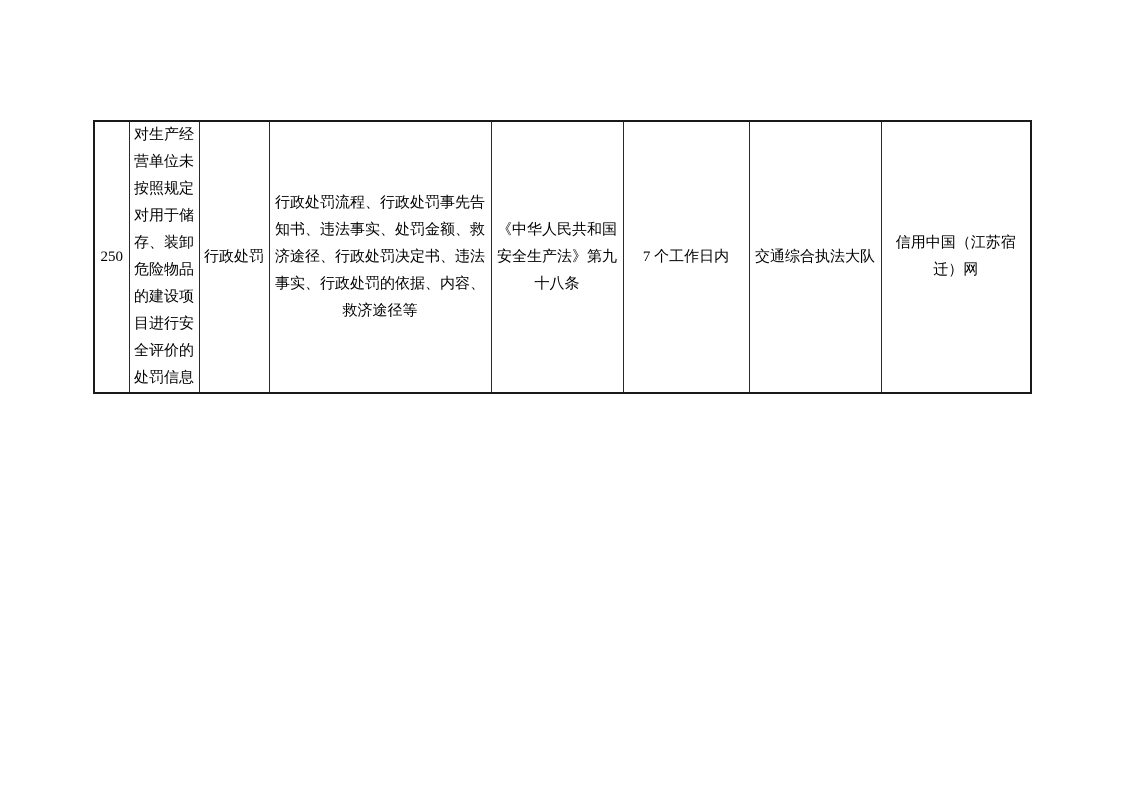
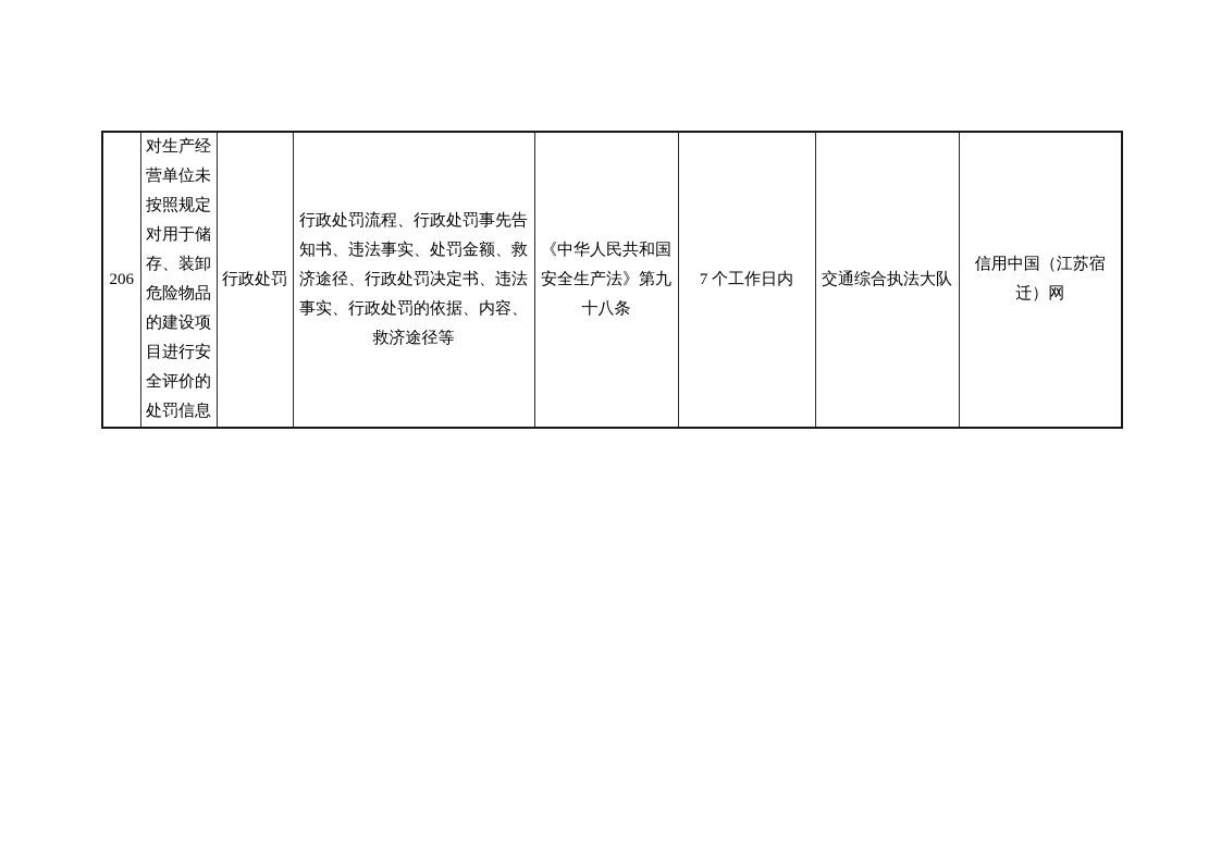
- 250	对生产经营单位未按照规定对用于储存、装卸危险物品的建设项目进行安全评价的处罚信息	行政处罚	行政处罚流程、行政处罚事先告知书、违法事实、处罚金额、救济途径、行政处罚决定书、违法事实、行政处罚的依据、内容、救济途径等	《中华人民共和国安全生产法》第九十八条	7 个工作日内	交通综合执法大队	信用中国（江苏宿迁）网
+ 206	对生产经营单位未按照规定对用于储存、装卸危险物品的建设项目进行安全评价的处罚信息	行政处罚	行政处罚流程、行政处罚事先告知书、违法事实、处罚金额、救济途径、行政处罚决定书、违法事实、行政处罚的依据、内容、救济途径等	《中华人民共和国安全生产法》第九十八条	7 个工作日内	交通综合执法大队	信用中国（江苏宿迁）网
